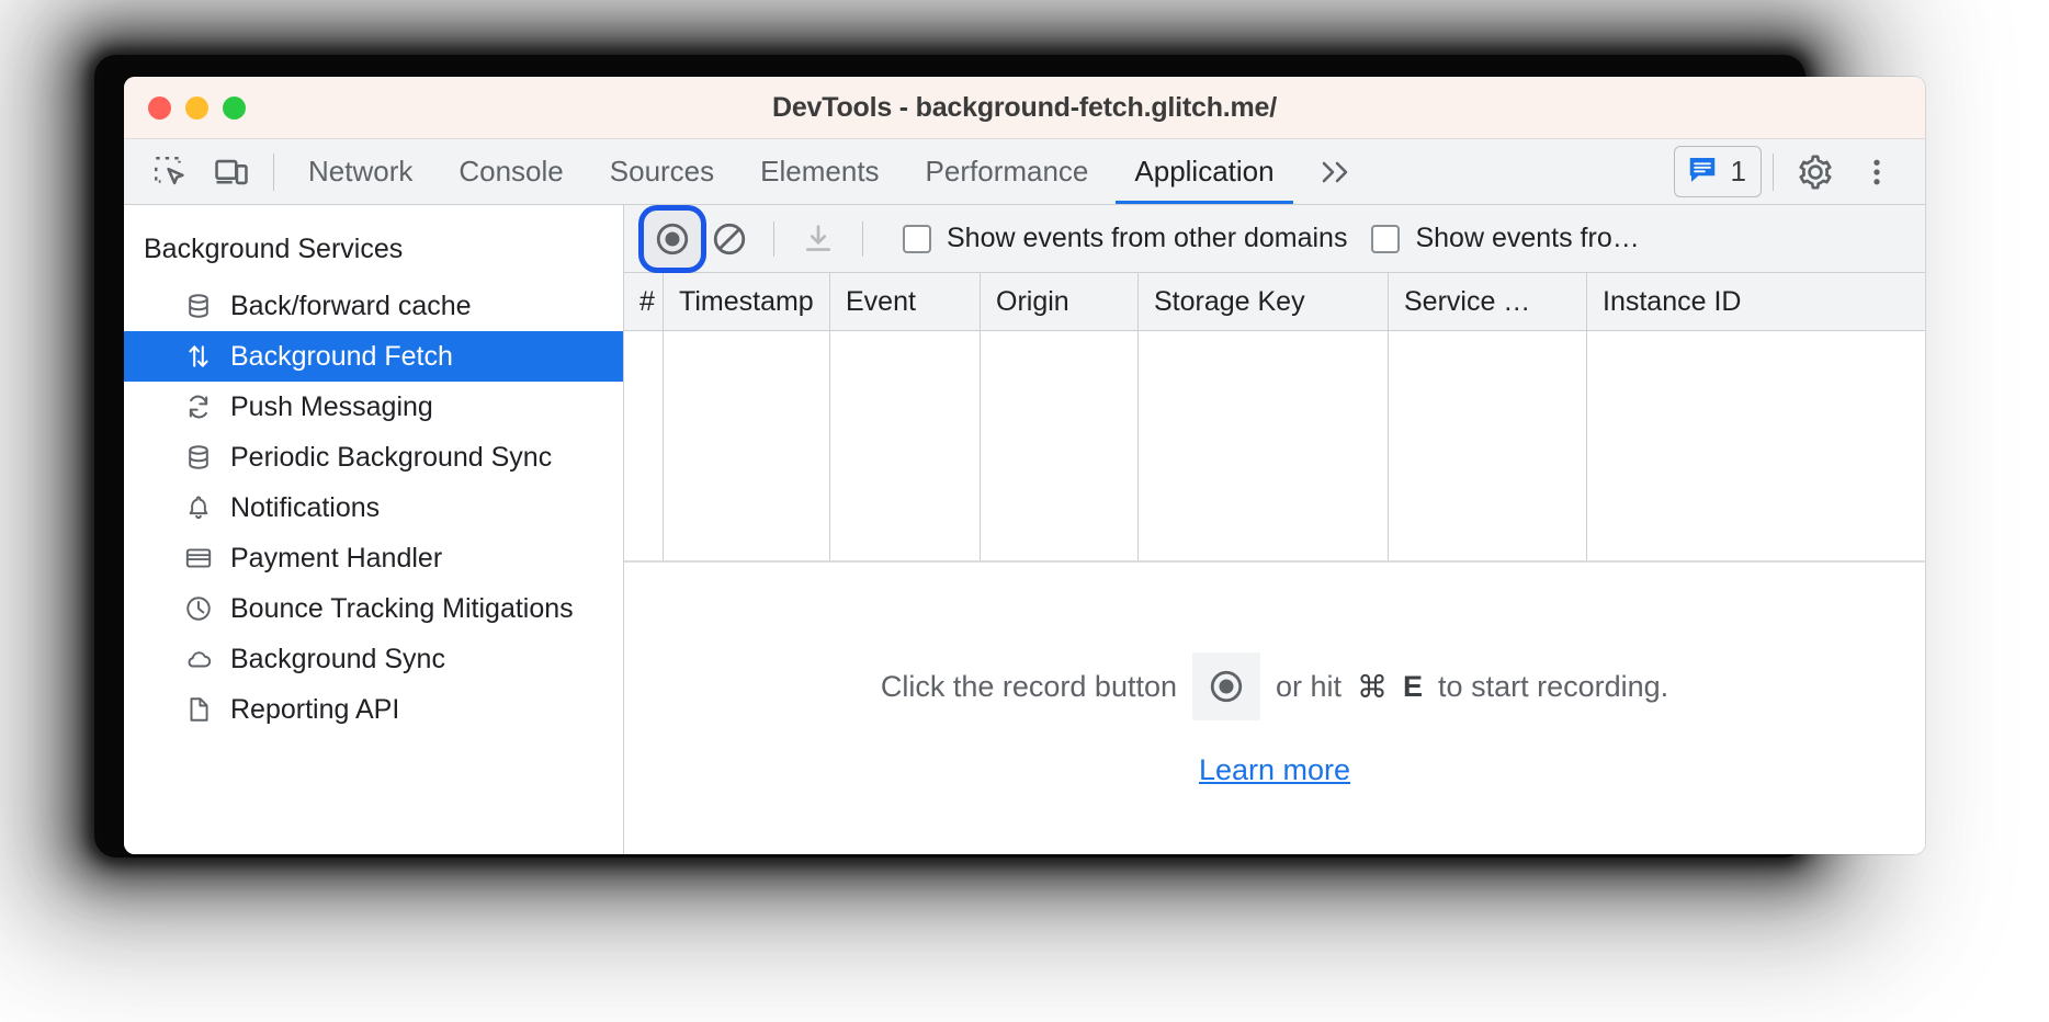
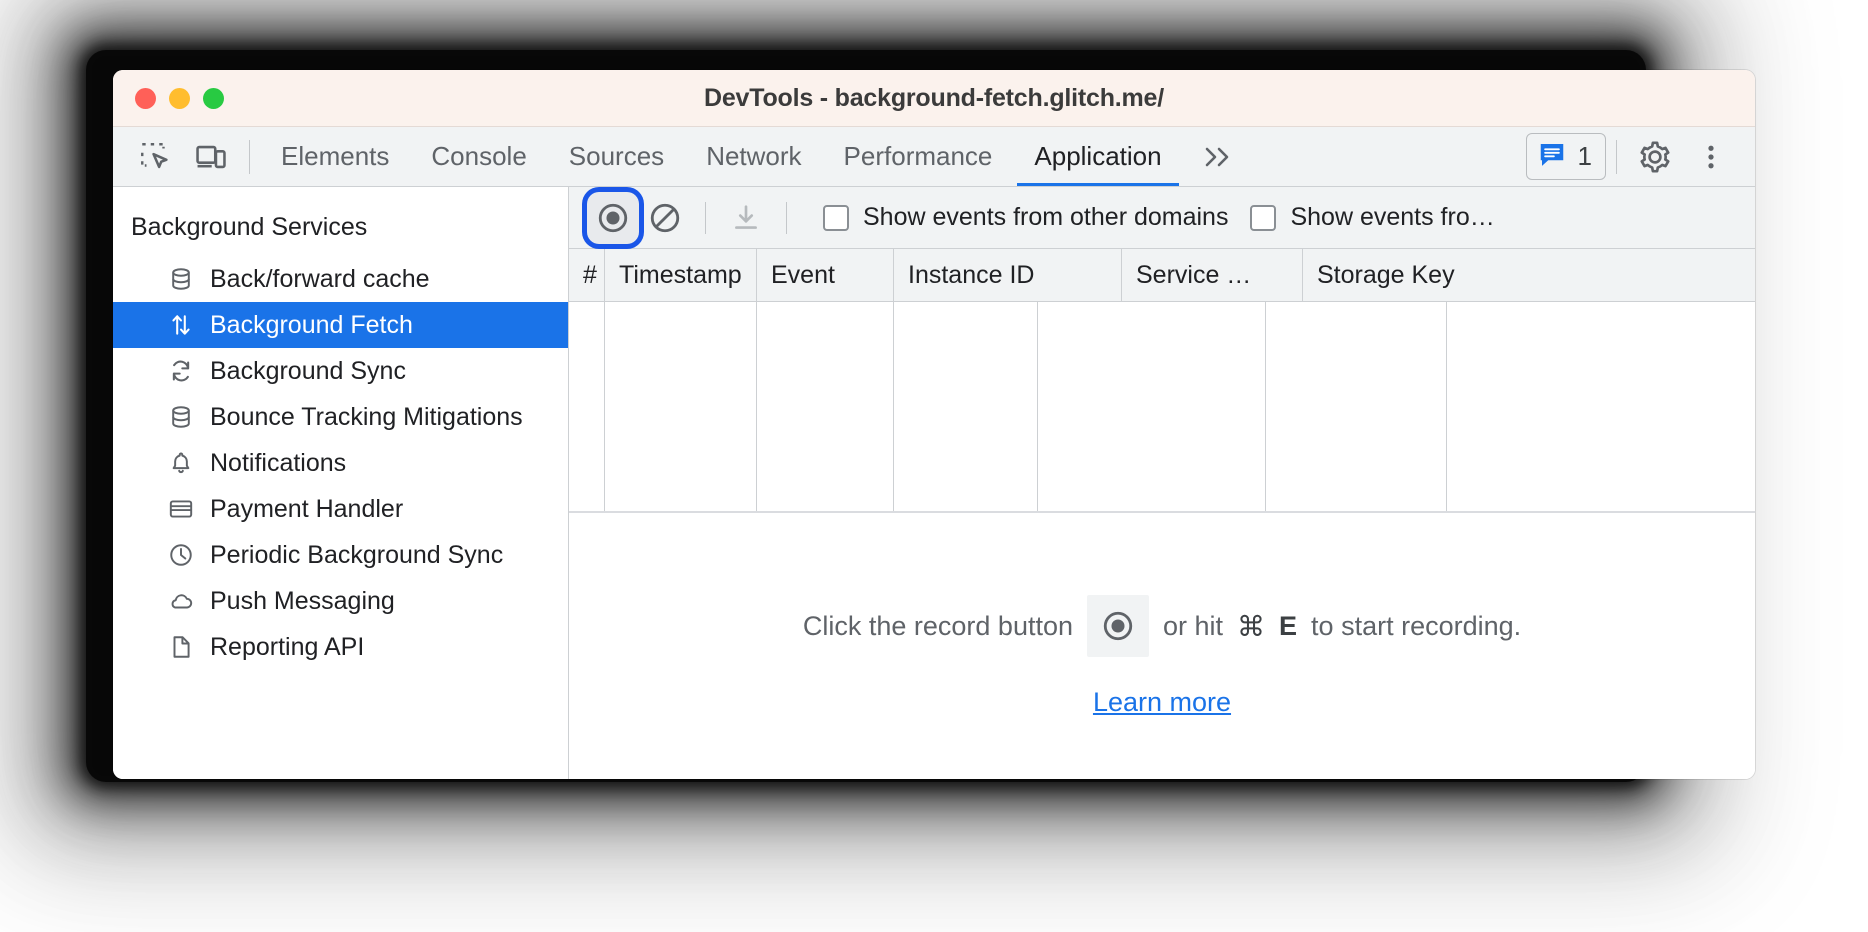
  DevTools - background-fetch.glitch.me/
- Network
+ Elements
  Console
  Sources
- Elements
+ Network
  Performance
  Application
  1
  Background Services
  Back/forward cache
  Background Fetch
- Push Messaging
+ Background Sync
- Periodic Background Sync
+ Bounce Tracking Mitigations
  Notifications
  Payment Handler
- Bounce Tracking Mitigations
+ Periodic Background Sync
- Background Sync
+ Push Messaging
  Reporting API
  Show events from other domains
  Show events fro…
  #
  Timestamp
  Event
- Origin
- Storage Key
+ Instance ID
  Service …
- Instance ID
+ Storage Key
  Click the record button
  or hit
  ⌘
  E
  to start recording.
  Learn more
